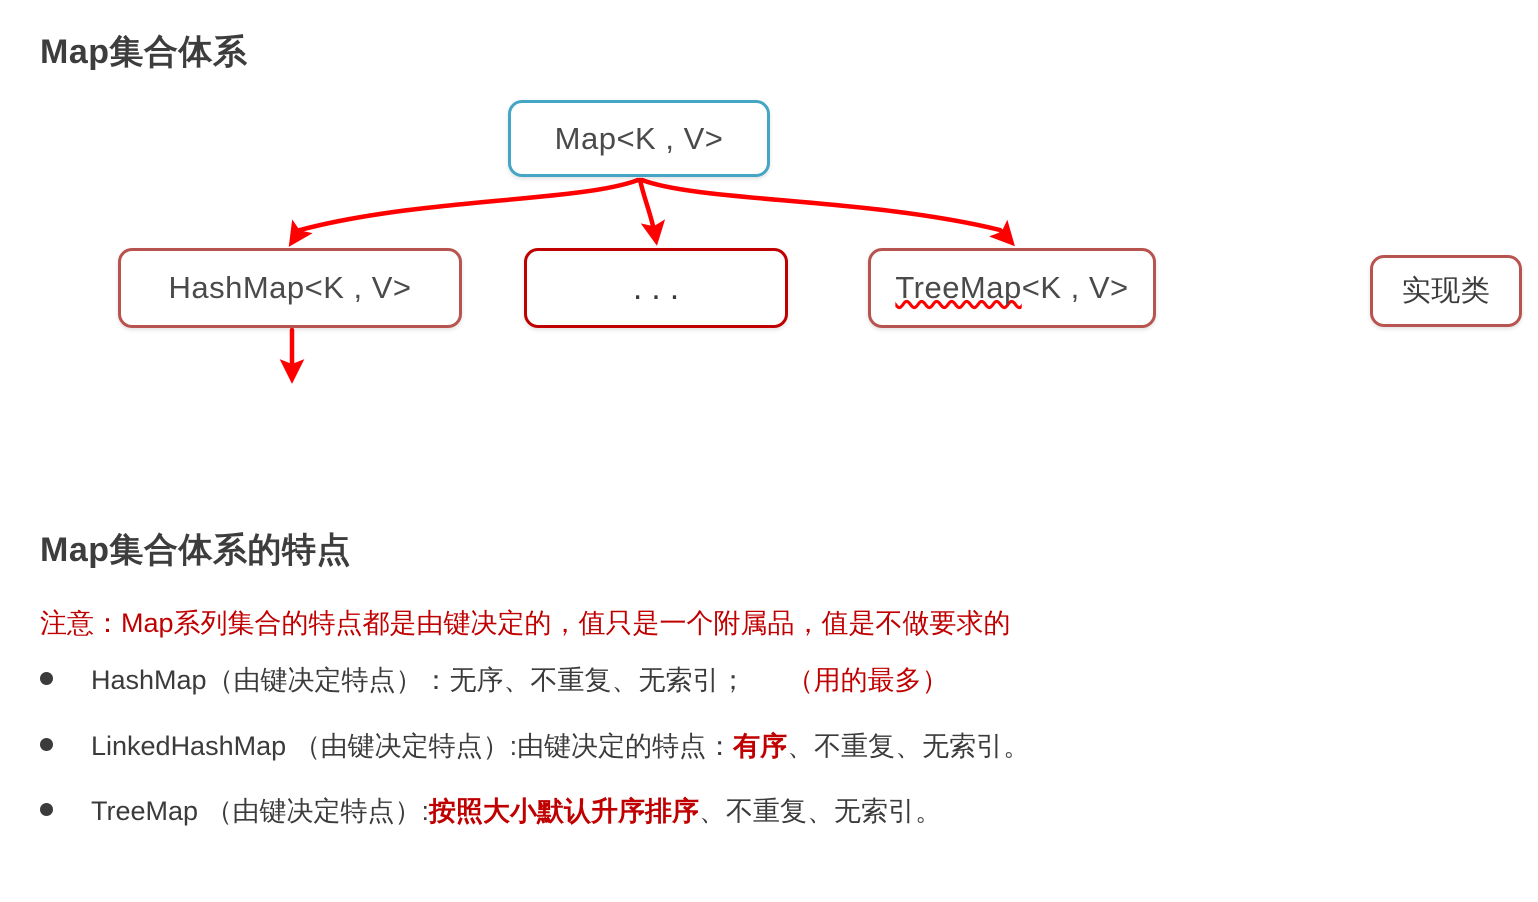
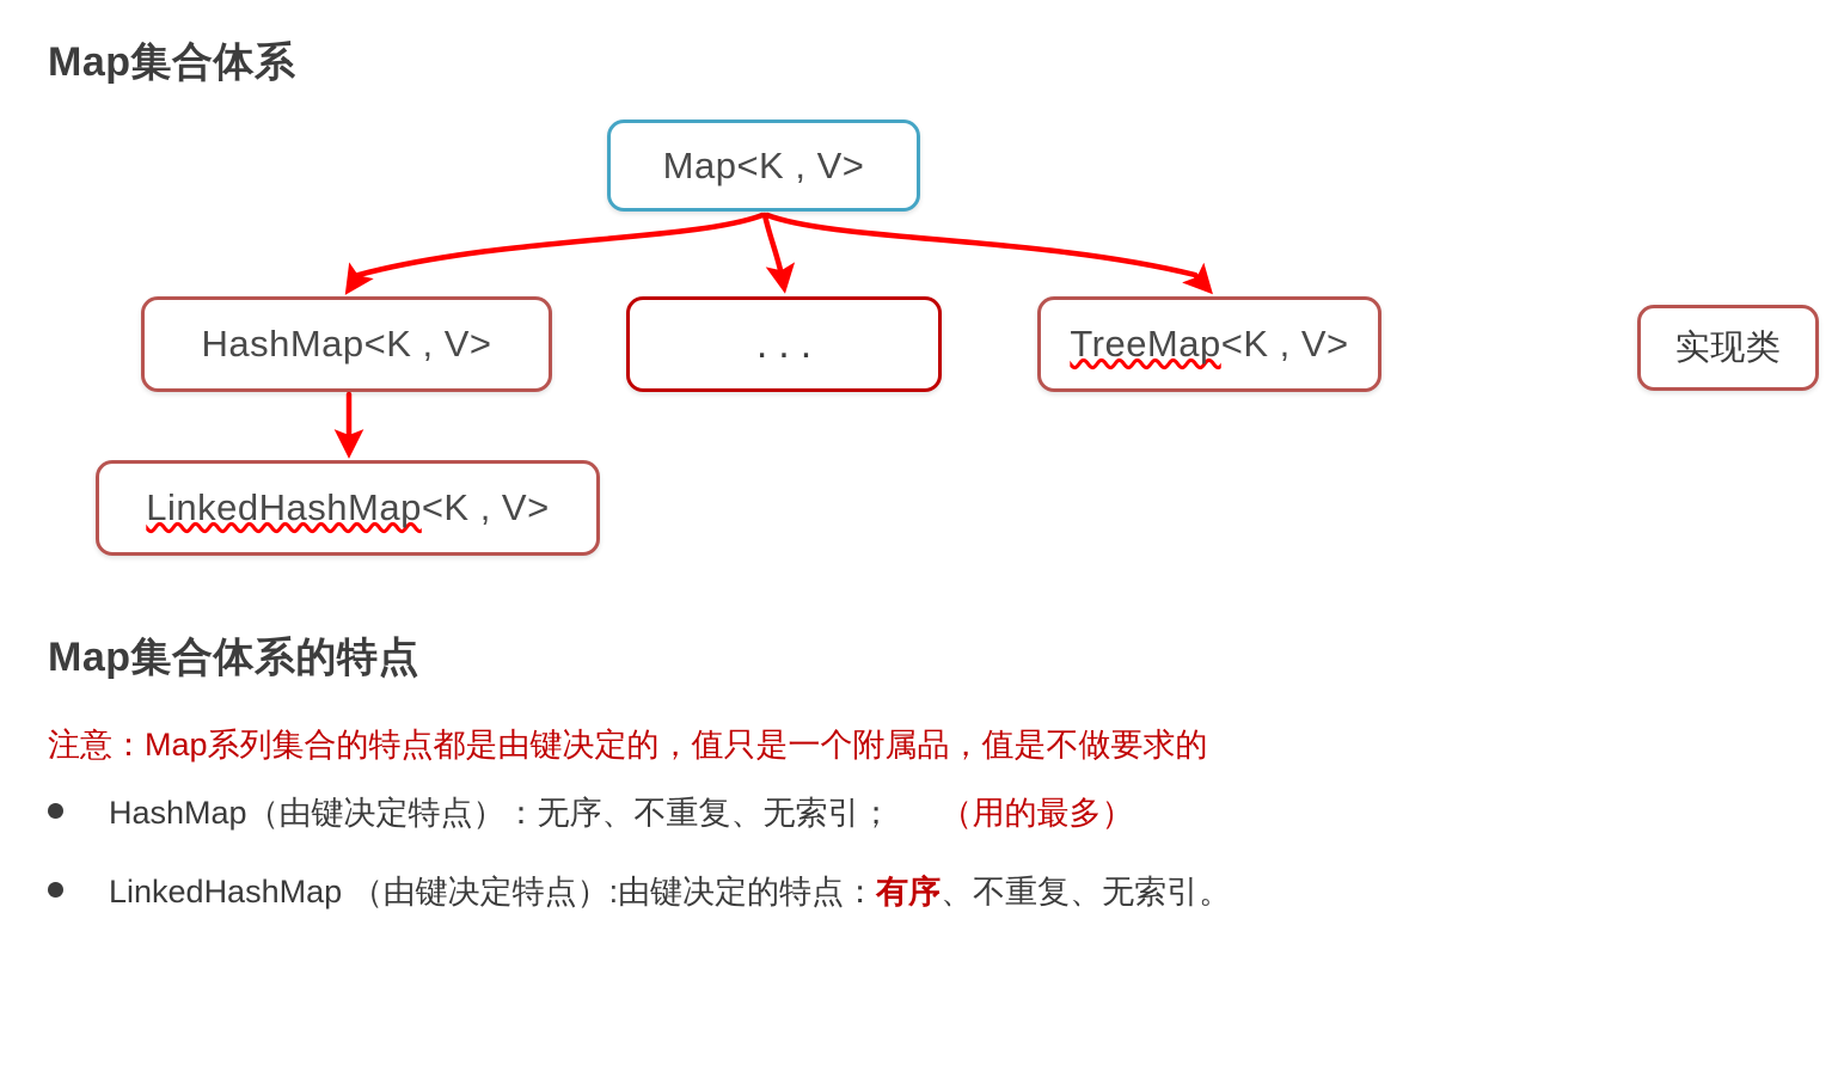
  Map集合体系
  Map<K , V>
  HashMap<K , V>
  ...
  TreeMap<K , V>
+ LinkedHashMap<K , V>
  实现类
  Map集合体系的特点
  注意：Map系列集合的特点都是由键决定的，值只是一个附属品，值是不做要求的
  HashMap（由键决定特点）：无序、不重复、无索引； （用的最多）
  LinkedHashMap （由键决定特点）:由键决定的特点：有序、不重复、无索引。
- TreeMap （由键决定特点）:按照大小默认升序排序、不重复、无索引。
